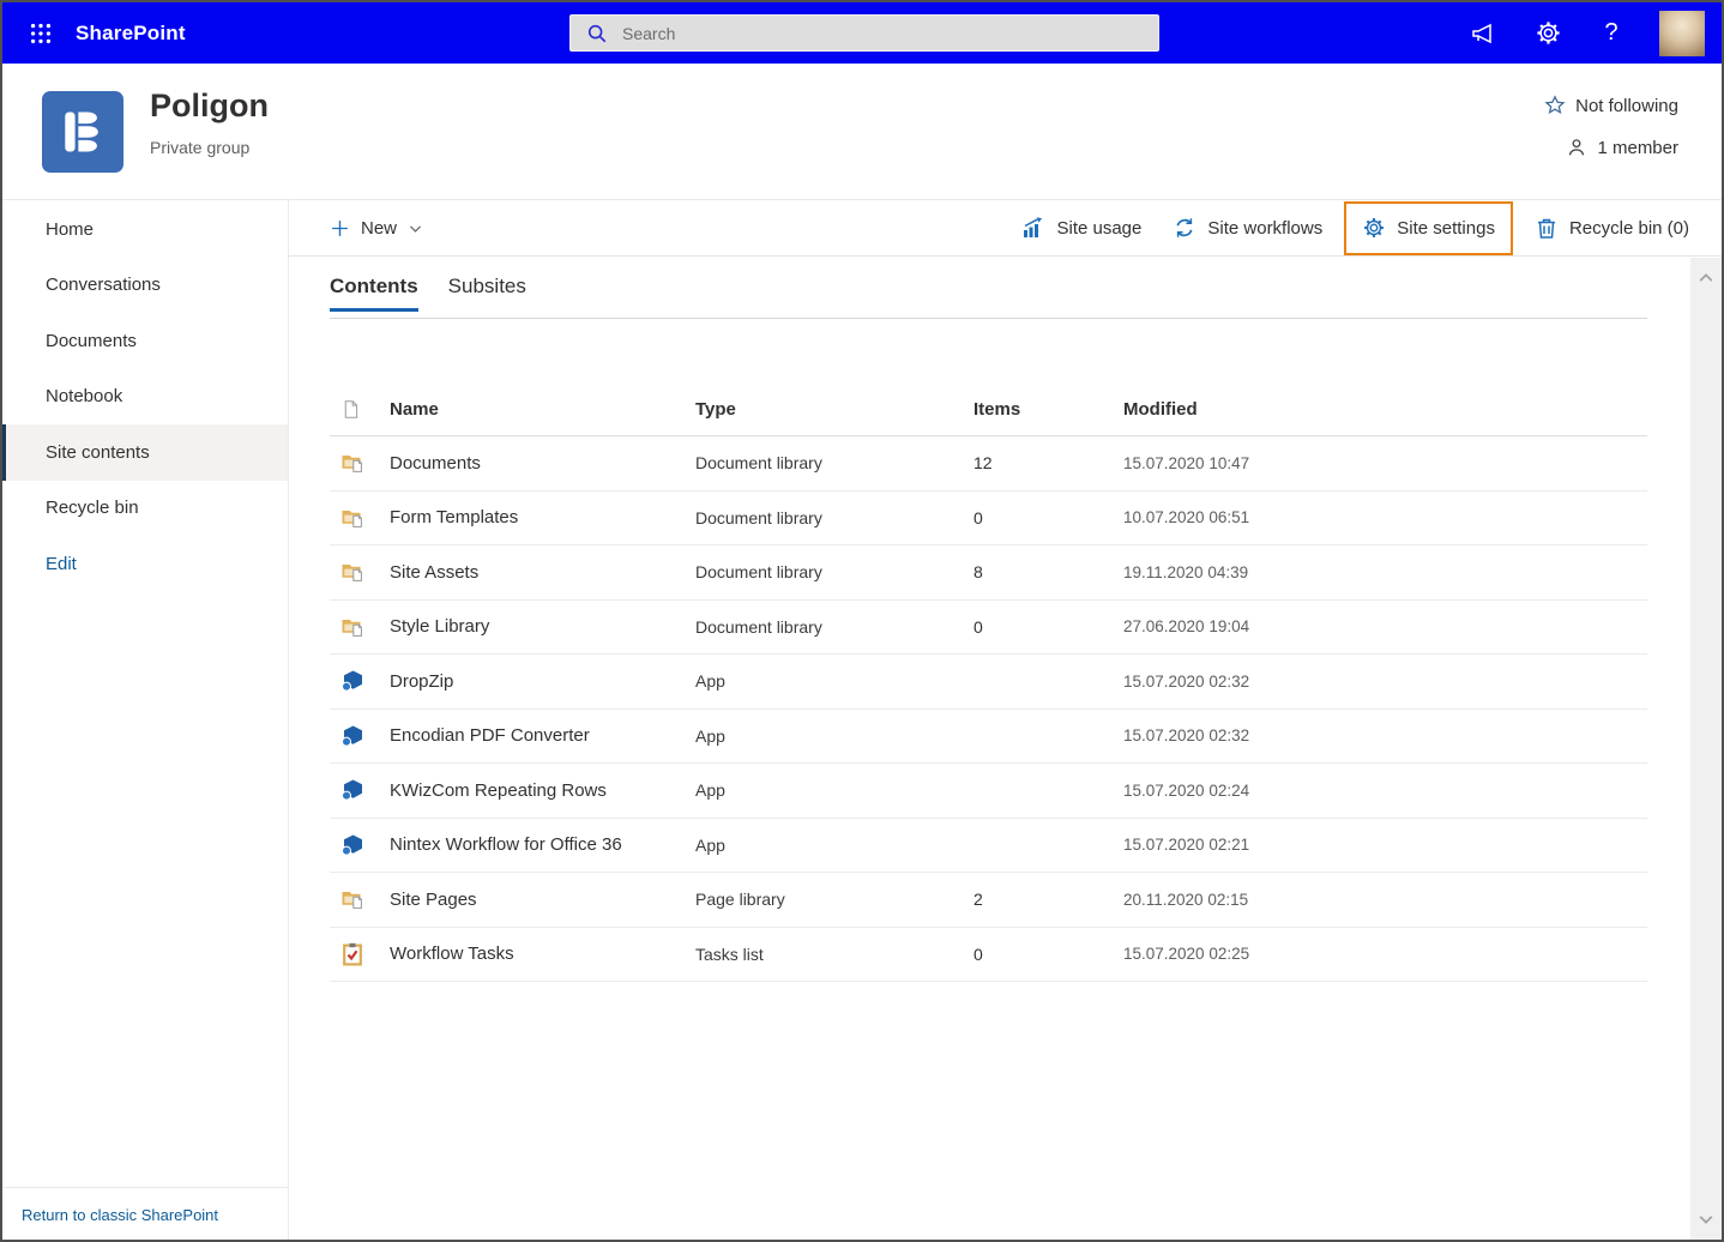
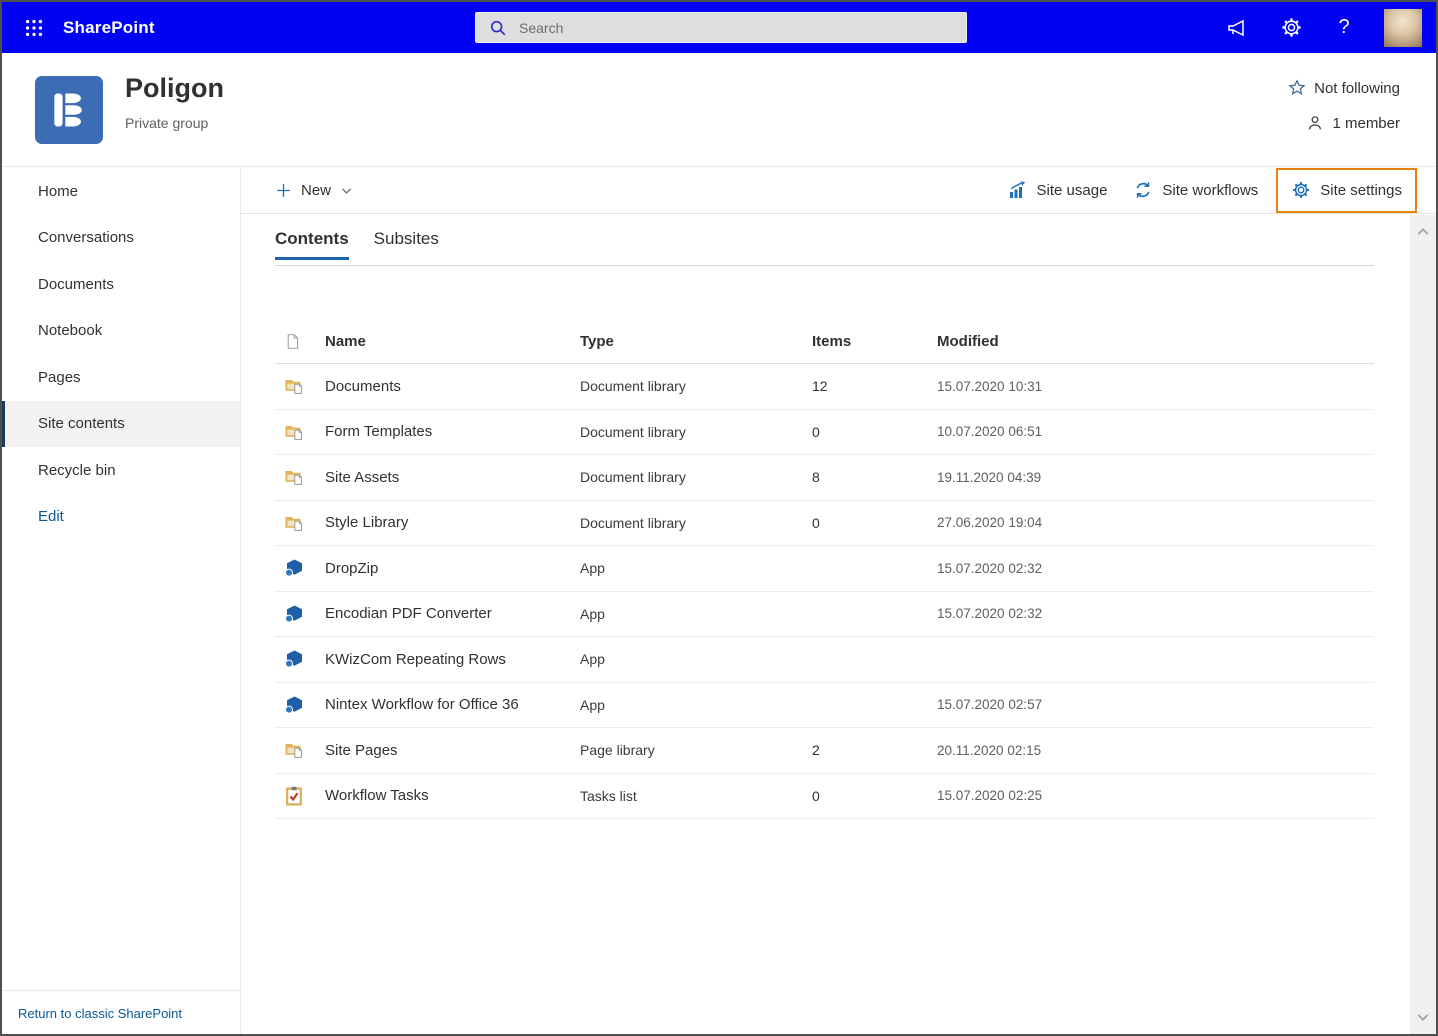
  SharePoint
  Search
  ?
  Poligon
  Private group
  Not following
  1 member
  Home
  Conversations
  Documents
  Notebook
+ Pages
  Site contents
  Recycle bin
  Edit
  Return to classic SharePoint
  New
  Site usage
  Site workflows
  Site settings
- Recycle bin (0)
  Contents
  Subsites
  Name
  Type
  Items
  Modified
  Documents
  Document library
  12
- 15.07.2020 10:47
+ 15.07.2020 10:31
  Form Templates
  Document library
  0
  10.07.2020 06:51
  Site Assets
  Document library
  8
  19.11.2020 04:39
  Style Library
  Document library
  0
  27.06.2020 19:04
  DropZip
  App
  15.07.2020 02:32
  Encodian PDF Converter
  App
  15.07.2020 02:32
  KWizCom Repeating Rows
  App
- 15.07.2020 02:24
  Nintex Workflow for Office 36
  App
- 15.07.2020 02:21
+ 15.07.2020 02:57
  Site Pages
  Page library
  2
  20.11.2020 02:15
  Workflow Tasks
  Tasks list
  0
  15.07.2020 02:25
